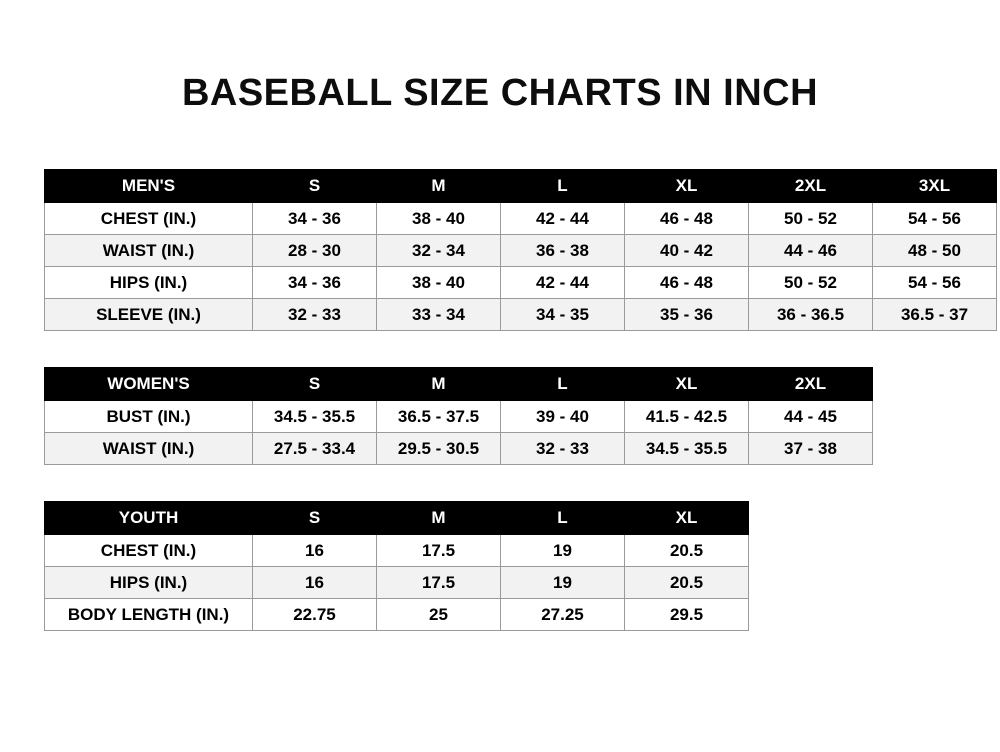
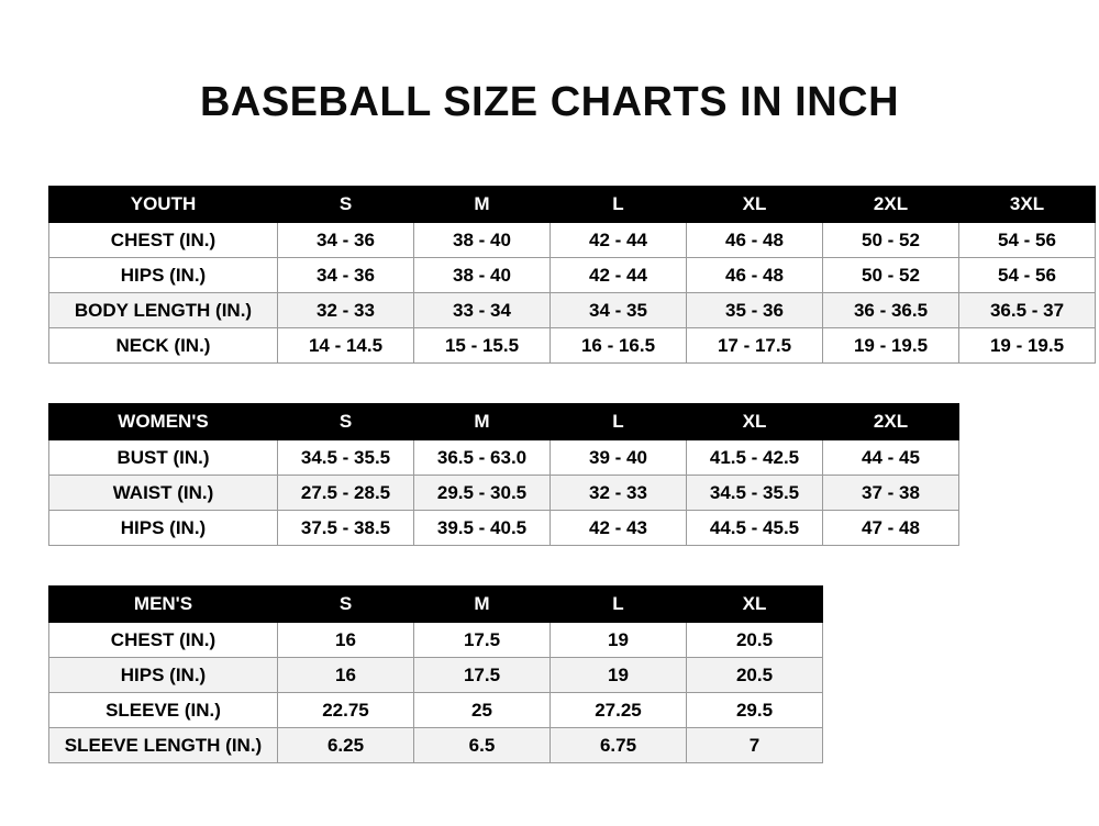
  BASEBALL SIZE CHARTS IN INCH
- MEN'S	S	M	L	XL	2XL	3XL
+ YOUTH	S	M	L	XL	2XL	3XL
  CHEST (IN.)	34 - 36	38 - 40	42 - 44	46 - 48	50 - 52	54 - 56
- WAIST (IN.)	28 - 30	32 - 34	36 - 38	40 - 42	44 - 46	48 - 50
  HIPS (IN.)	34 - 36	38 - 40	42 - 44	46 - 48	50 - 52	54 - 56
- SLEEVE (IN.)	32 - 33	33 - 34	34 - 35	35 - 36	36 - 36.5	36.5 - 37
+ BODY LENGTH (IN.)	32 - 33	33 - 34	34 - 35	35 - 36	36 - 36.5	36.5 - 37
+ NECK (IN.)	14 - 14.5	15 - 15.5	16 - 16.5	17 - 17.5	19 - 19.5	19 - 19.5
  WOMEN'S	S	M	L	XL	2XL
- BUST (IN.)	34.5 - 35.5	36.5 - 37.5	39 - 40	41.5 - 42.5	44 - 45
+ BUST (IN.)	34.5 - 35.5	36.5 - 63.0	39 - 40	41.5 - 42.5	44 - 45
- WAIST (IN.)	27.5 - 33.4	29.5 - 30.5	32 - 33	34.5 - 35.5	37 - 38
+ WAIST (IN.)	27.5 - 28.5	29.5 - 30.5	32 - 33	34.5 - 35.5	37 - 38
+ HIPS (IN.)	37.5 - 38.5	39.5 - 40.5	42 - 43	44.5 - 45.5	47 - 48
- YOUTH	S	M	L	XL
+ MEN'S	S	M	L	XL
  CHEST (IN.)	16	17.5	19	20.5
  HIPS (IN.)	16	17.5	19	20.5
- BODY LENGTH (IN.)	22.75	25	27.25	29.5
+ SLEEVE (IN.)	22.75	25	27.25	29.5
+ SLEEVE LENGTH (IN.)	6.25	6.5	6.75	7
